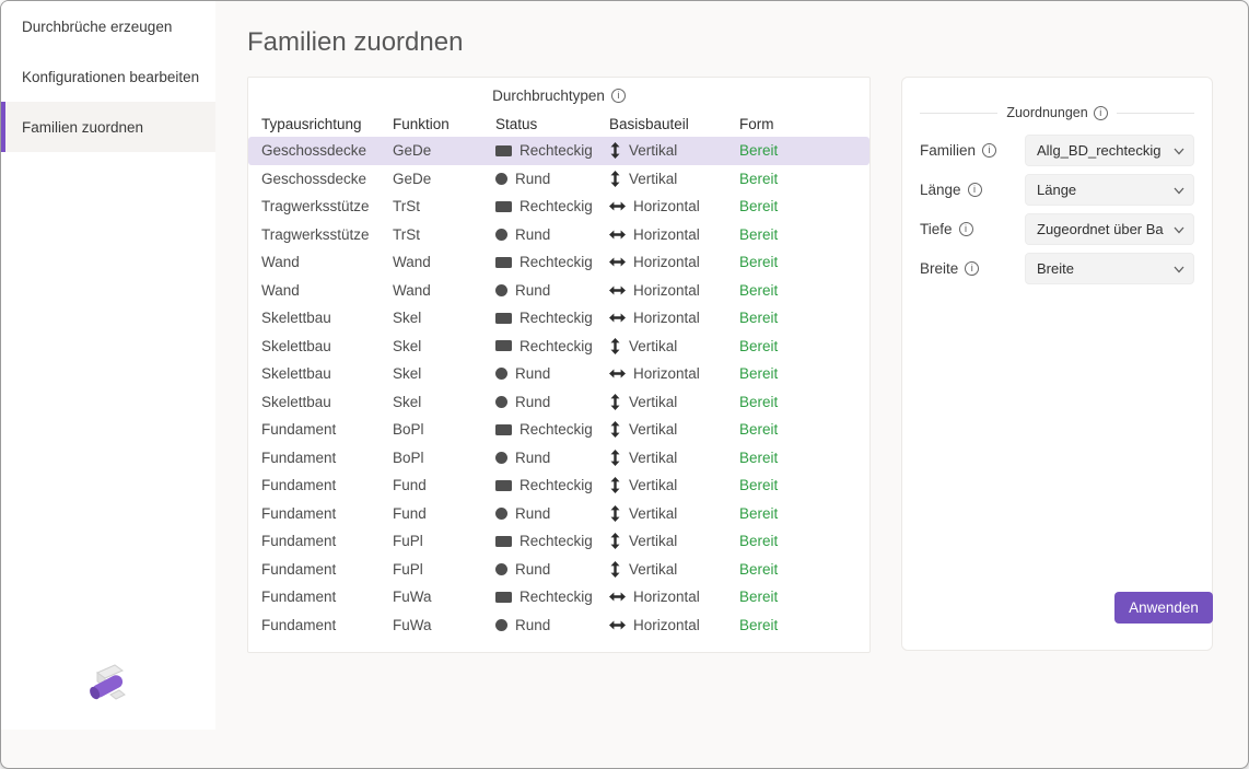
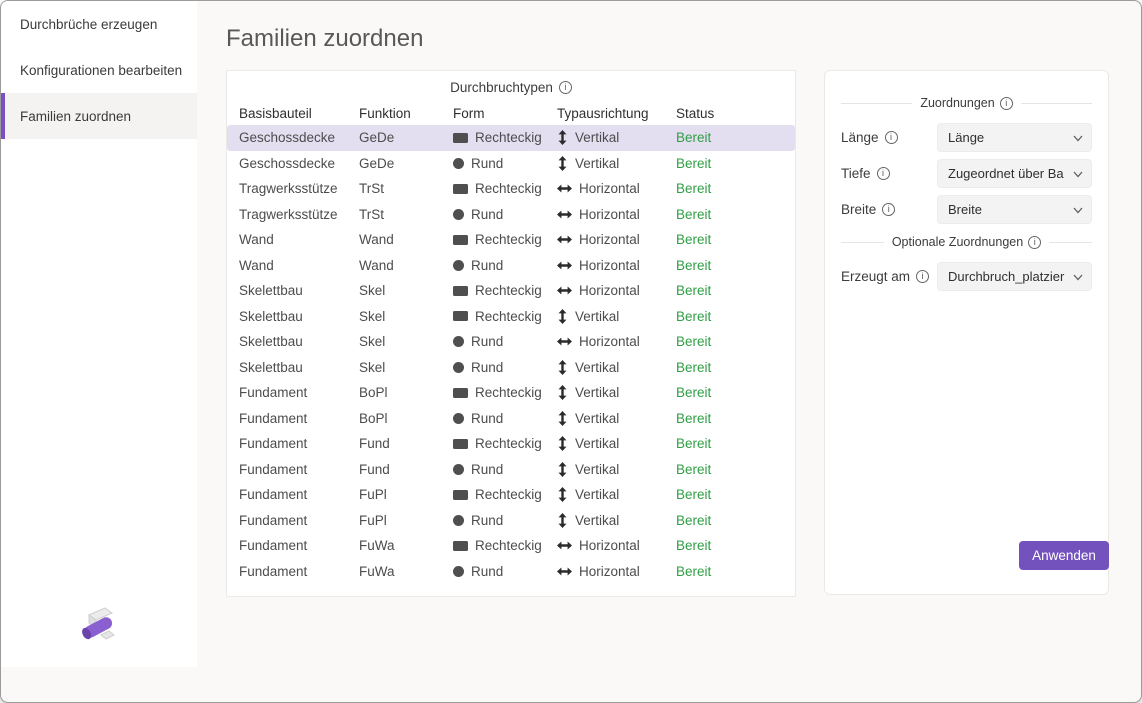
  Durchbrüche erzeugen
  Konfigurationen bearbeiten
  Familien zuordnen
  Familien zuordnen
  Durchbruchtypen
- Typausrichtung
+ Basisbauteil
  Funktion
- Status
+ Form
- Basisbauteil
+ Typausrichtung
- Form
+ Status
  Geschossdecke
  GeDe
  Rechteckig
  Vertikal
  Bereit
  Geschossdecke
  GeDe
  Rund
  Vertikal
  Bereit
  Tragwerksstütze
  TrSt
  Rechteckig
  Horizontal
  Bereit
  Tragwerksstütze
  TrSt
  Rund
  Horizontal
  Bereit
  Wand
  Wand
  Rechteckig
  Horizontal
  Bereit
  Wand
  Wand
  Rund
  Horizontal
  Bereit
  Skelettbau
  Skel
  Rechteckig
  Horizontal
  Bereit
  Skelettbau
  Skel
  Rechteckig
  Vertikal
  Bereit
  Skelettbau
  Skel
  Rund
  Horizontal
  Bereit
  Skelettbau
  Skel
  Rund
  Vertikal
  Bereit
  Fundament
  BoPl
  Rechteckig
  Vertikal
  Bereit
  Fundament
  BoPl
  Rund
  Vertikal
  Bereit
  Fundament
  Fund
  Rechteckig
  Vertikal
  Bereit
  Fundament
  Fund
  Rund
  Vertikal
  Bereit
  Fundament
  FuPl
  Rechteckig
  Vertikal
  Bereit
  Fundament
  FuPl
  Rund
  Vertikal
  Bereit
  Fundament
  FuWa
  Rechteckig
  Horizontal
  Bereit
  Fundament
  FuWa
  Rund
  Horizontal
  Bereit
  Zuordnungen
- Familien
- Allg_BD_rechteckig
  Länge
  Länge
  Tiefe
  Zugeordnet über Ba
  Breite
  Breite
+ Optionale Zuordnungen
+ Erzeugt am
+ Durchbruch_platzier
  Anwenden
